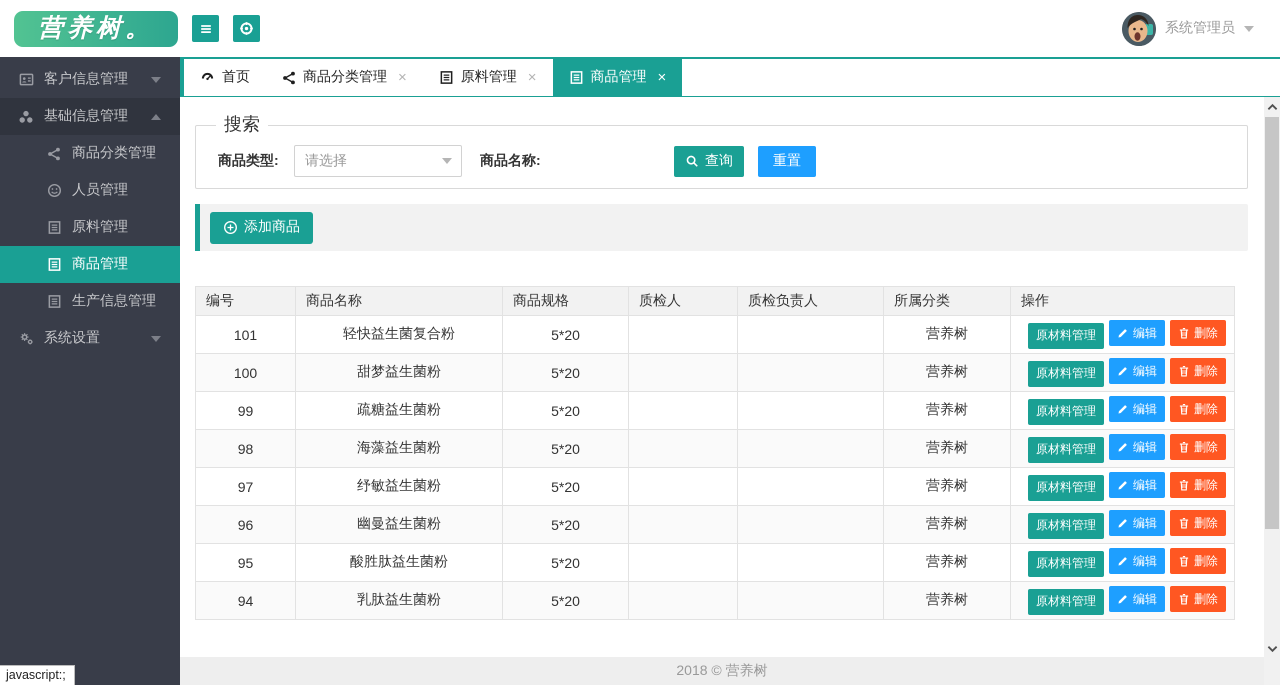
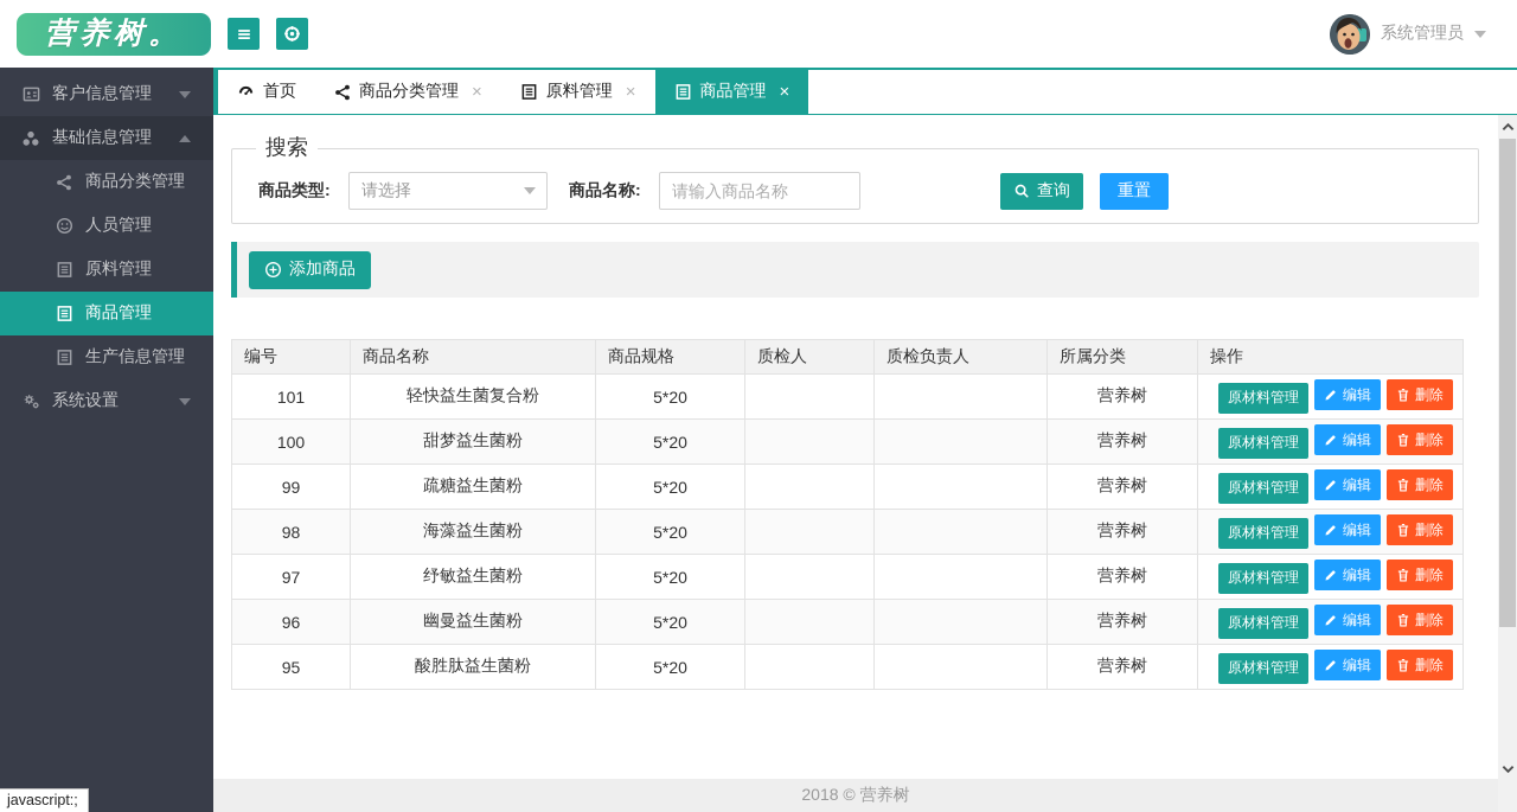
  营养树。
  系统管理员
  客户信息管理
  基础信息管理
  商品分类管理
  人员管理
  原料管理
  商品管理
  生产信息管理
  系统设置
  首页
  商品分类管理
  ×
  原料管理
  ×
  商品管理
  ×
  搜索
  商品类型:
  请选择
  商品名称:
+ 请输入商品名称
  查询
  重置
  添加商品
  编号	商品名称	商品规格	质检人	质检负责人	所属分类	操作
  101	轻快益生菌复合粉	5*20			营养树	原材料管理 编辑 删除
  100	甜梦益生菌粉	5*20			营养树	原材料管理 编辑 删除
  99	疏糖益生菌粉	5*20			营养树	原材料管理 编辑 删除
  98	海藻益生菌粉	5*20			营养树	原材料管理 编辑 删除
  97	纾敏益生菌粉	5*20			营养树	原材料管理 编辑 删除
  96	幽曼益生菌粉	5*20			营养树	原材料管理 编辑 删除
  95	酸胜肽益生菌粉	5*20			营养树	原材料管理 编辑 删除
- 94	乳肽益生菌粉	5*20			营养树	原材料管理 编辑 删除
  2018 © 营养树
  javascript:;
